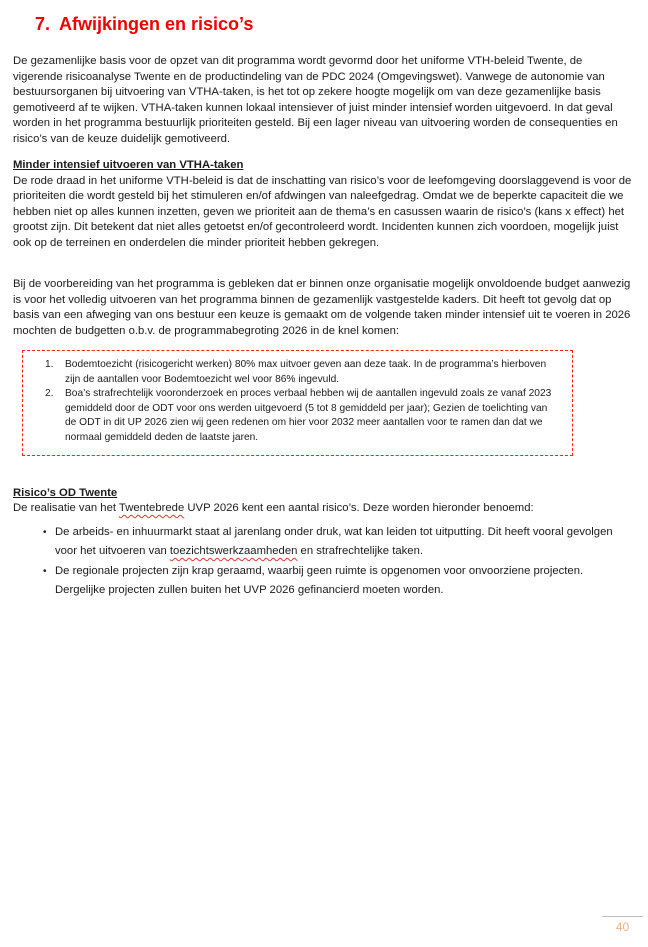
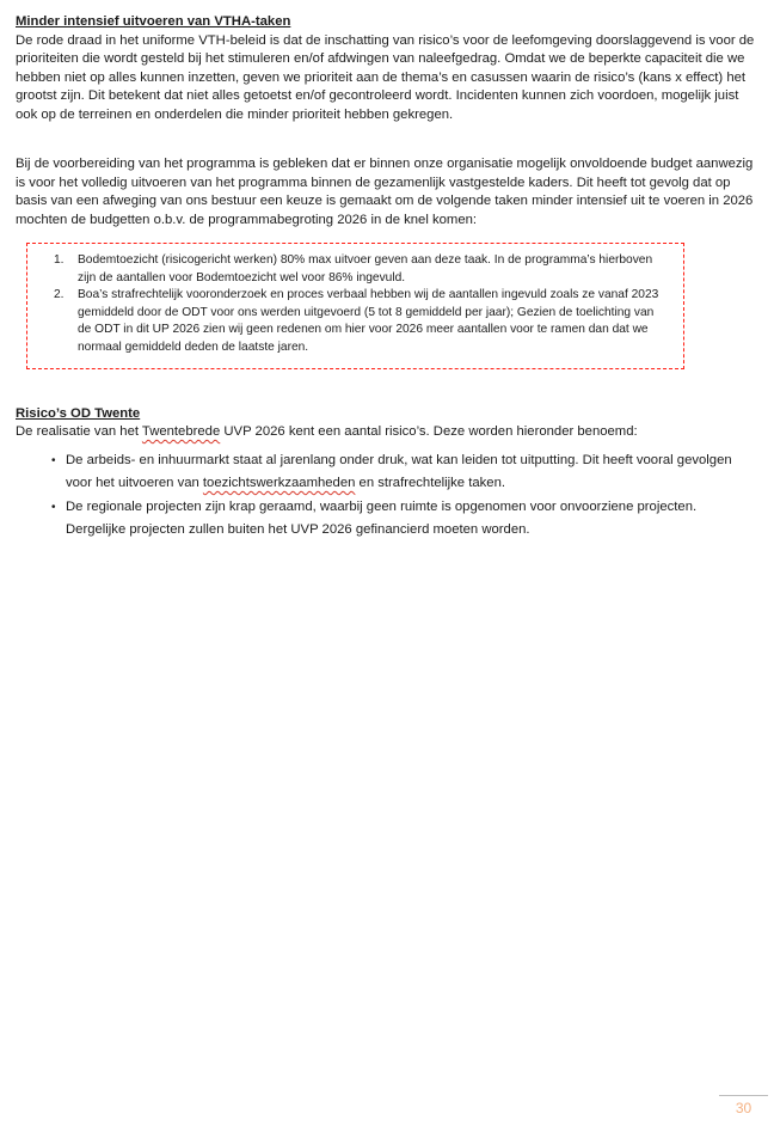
- 7.
- Afwijkingen en risico’s
- De gezamenlijke basis voor de opzet van dit programma wordt gevormd door het uniforme VTH-beleid Twente, de vigerende risicoanalyse Twente en de productindeling van de PDC 2024 (Omgevingswet). Vanwege de autonomie van bestuursorganen bij uitvoering van VTHA-taken, is het tot op zekere hoogte mogelijk om van deze gezamenlijke basis gemotiveerd af te wijken. VTHA-taken kunnen lokaal intensiever of juist minder intensief worden uitgevoerd. In dat geval worden in het programma bestuurlijk prioriteiten gesteld. Bij een lager niveau van uitvoering worden de consequenties en risico’s van de keuze duidelijk gemotiveerd.
  Minder intensief uitvoeren van VTHA-taken
  De rode draad in het uniforme VTH-beleid is dat de inschatting van risico’s voor de leefomgeving doorslaggevend is voor de prioriteiten die wordt gesteld bij het stimuleren en/of afdwingen van naleefgedrag. Omdat we de beperkte capaciteit die we hebben niet op alles kunnen inzetten, geven we prioriteit aan de thema’s en casussen waarin de risico’s (kans x effect) het grootst zijn. Dit betekent dat niet alles getoetst en/of gecontroleerd wordt. Incidenten kunnen zich voordoen, mogelijk juist ook op de terreinen en onderdelen die minder prioriteit hebben gekregen.
  Bij de voorbereiding van het programma is gebleken dat er binnen onze organisatie mogelijk onvoldoende budget aanwezig is voor het volledig uitvoeren van het programma binnen de gezamenlijk vastgestelde kaders. Dit heeft tot gevolg dat op basis van een afweging van ons bestuur een keuze is gemaakt om de volgende taken minder intensief uit te voeren in 2026 mochten de budgetten o.b.v. de programmabegroting 2026 in de knel komen:
  1.
  Bodemtoezicht (risicogericht werken) 80% max uitvoer geven aan deze taak. In de programma’s hierboven zijn de aantallen voor Bodemtoezicht wel voor 86% ingevuld.
  2.
- Boa’s strafrechtelijk vooronderzoek en proces verbaal hebben wij de aantallen ingevuld zoals ze vanaf 2023 gemiddeld door de ODT voor ons werden uitgevoerd (5 tot 8 gemiddeld per jaar); Gezien de toelichting van de ODT in dit UP 2026 zien wij geen redenen om hier voor 2032 meer aantallen voor te ramen dan dat we normaal gemiddeld deden de laatste jaren.
+ Boa’s strafrechtelijk vooronderzoek en proces verbaal hebben wij de aantallen ingevuld zoals ze vanaf 2023 gemiddeld door de ODT voor ons werden uitgevoerd (5 tot 8 gemiddeld per jaar); Gezien de toelichting van de ODT in dit UP 2026 zien wij geen redenen om hier voor 2026 meer aantallen voor te ramen dan dat we normaal gemiddeld deden de laatste jaren.
  Risico’s OD Twente
  De realisatie van het Twentebrede UVP 2026 kent een aantal risico’s. Deze worden hieronder benoemd:
  •
  De arbeids- en inhuurmarkt staat al jarenlang onder druk, wat kan leiden tot uitputting. Dit heeft vooral gevolgen voor het uitvoeren van toezichtswerkzaamheden en strafrechtelijke taken.
  •
  De regionale projecten zijn krap geraamd, waarbij geen ruimte is opgenomen voor onvoorziene projecten. Dergelijke projecten zullen buiten het UVP 2026 gefinancierd moeten worden.
- 40
+ 30
